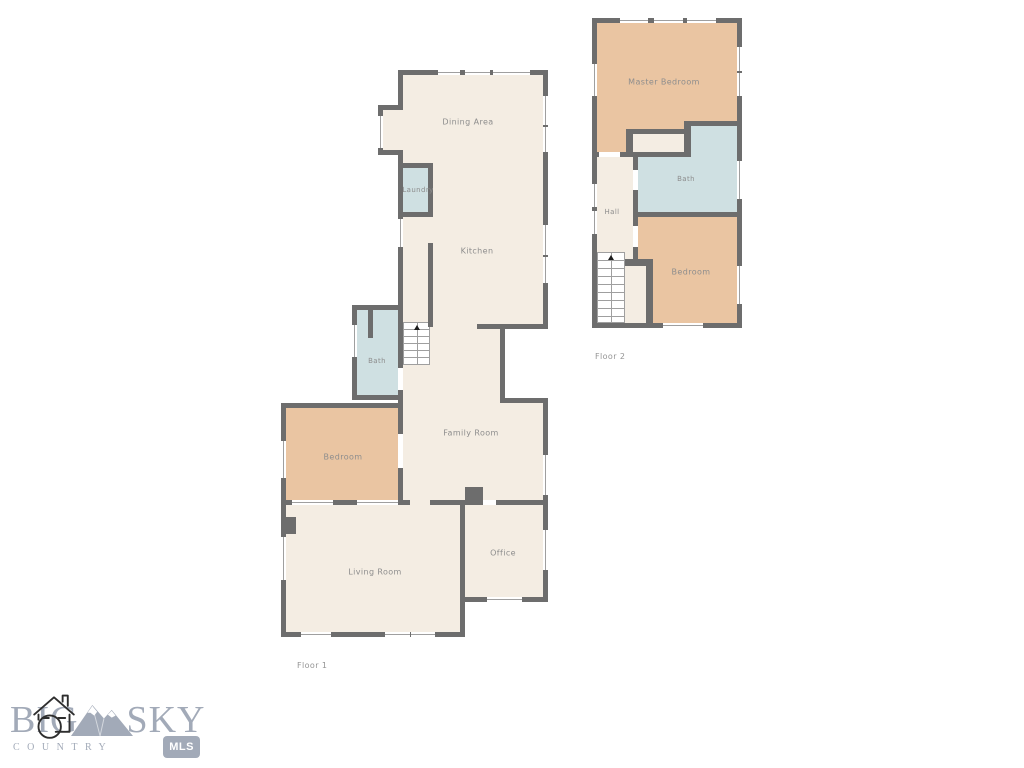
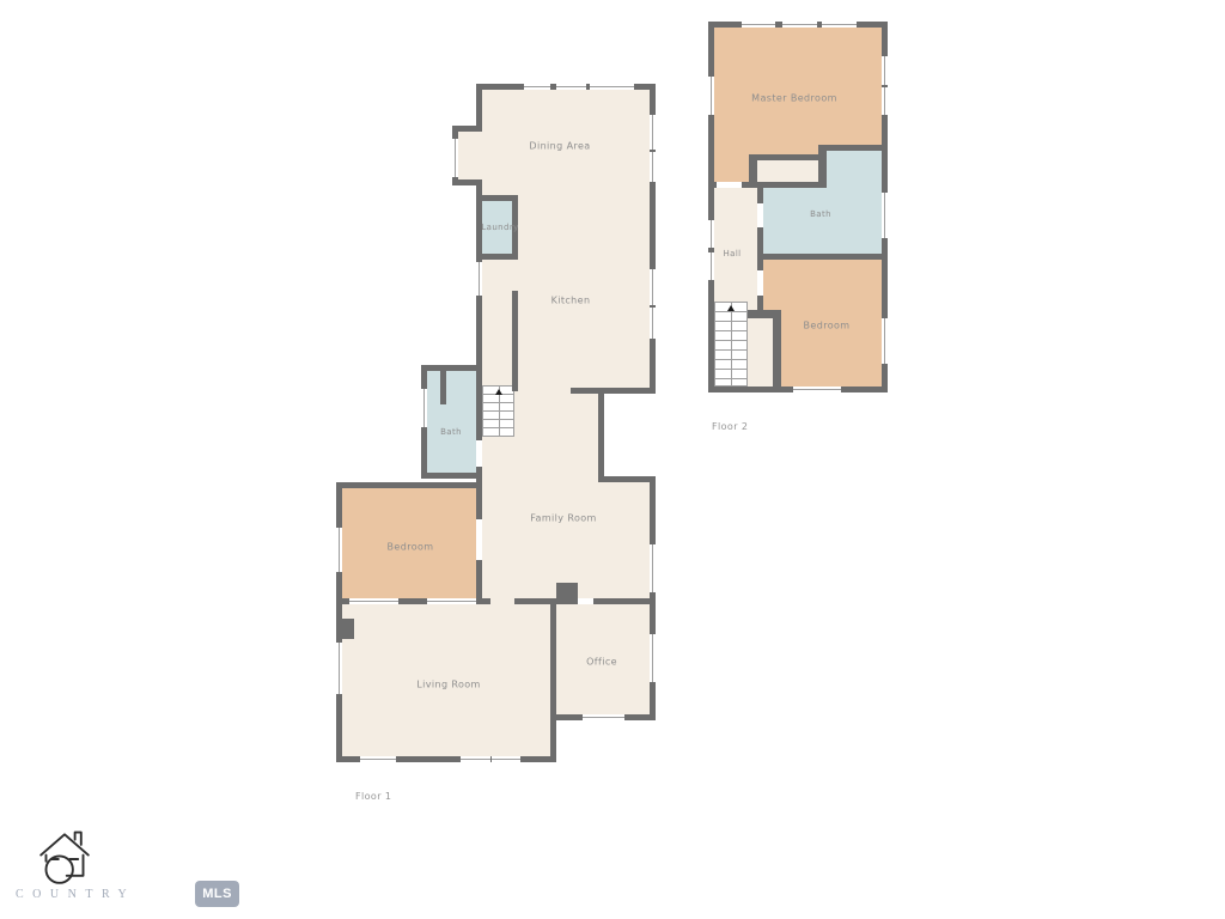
  Dining Area
  Laundry
  Kitchen
  Bath
  Bedroom
  Family Room
  Living Room
  Office
  Master Bedroom
  Bath
  Hall
  Bedroom
  Floor 1
  Floor 2
- BIG
- SKY
  COUNTRY
  MLS
